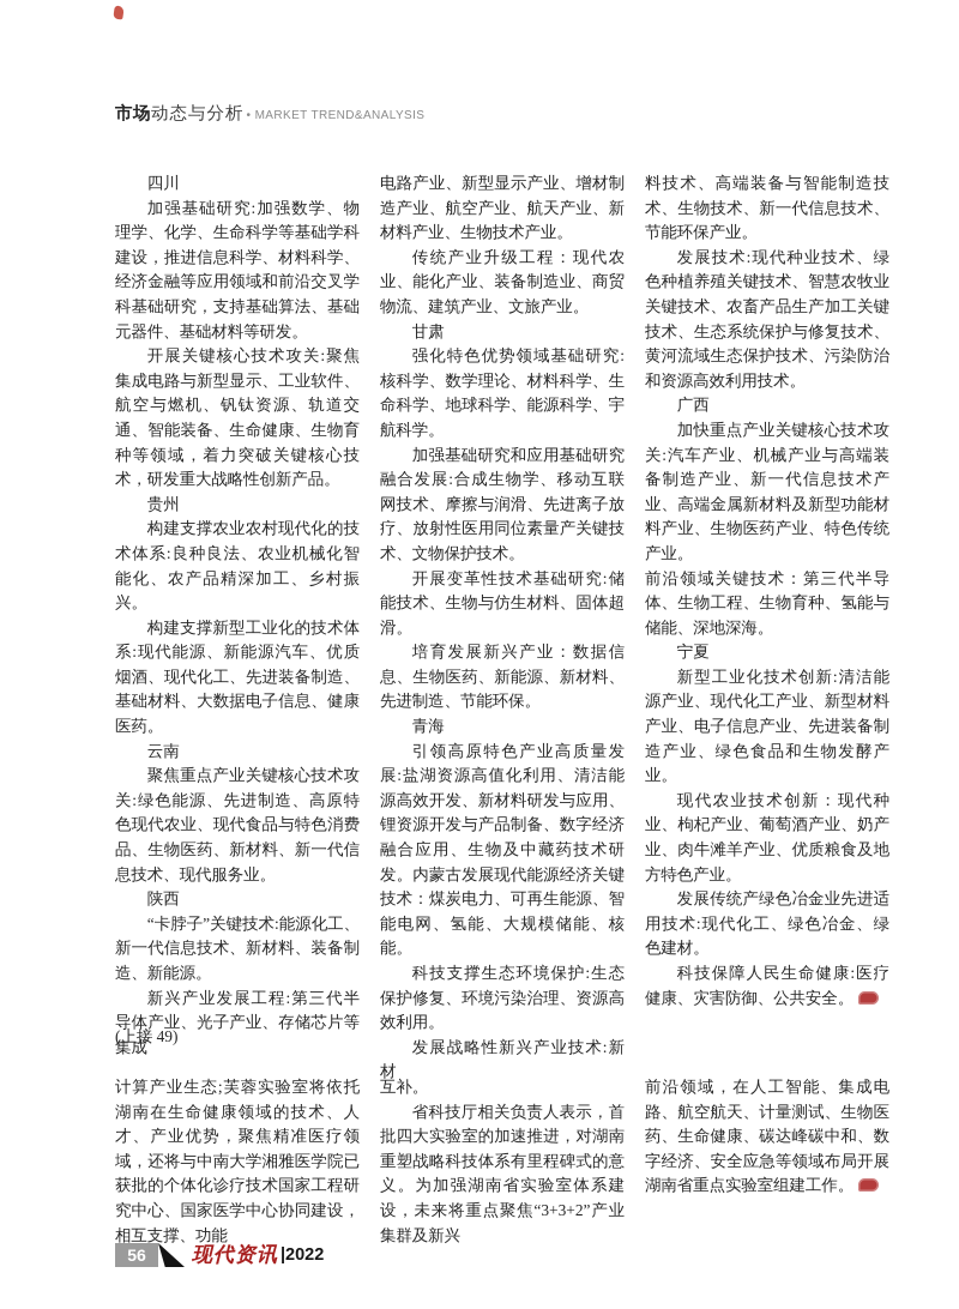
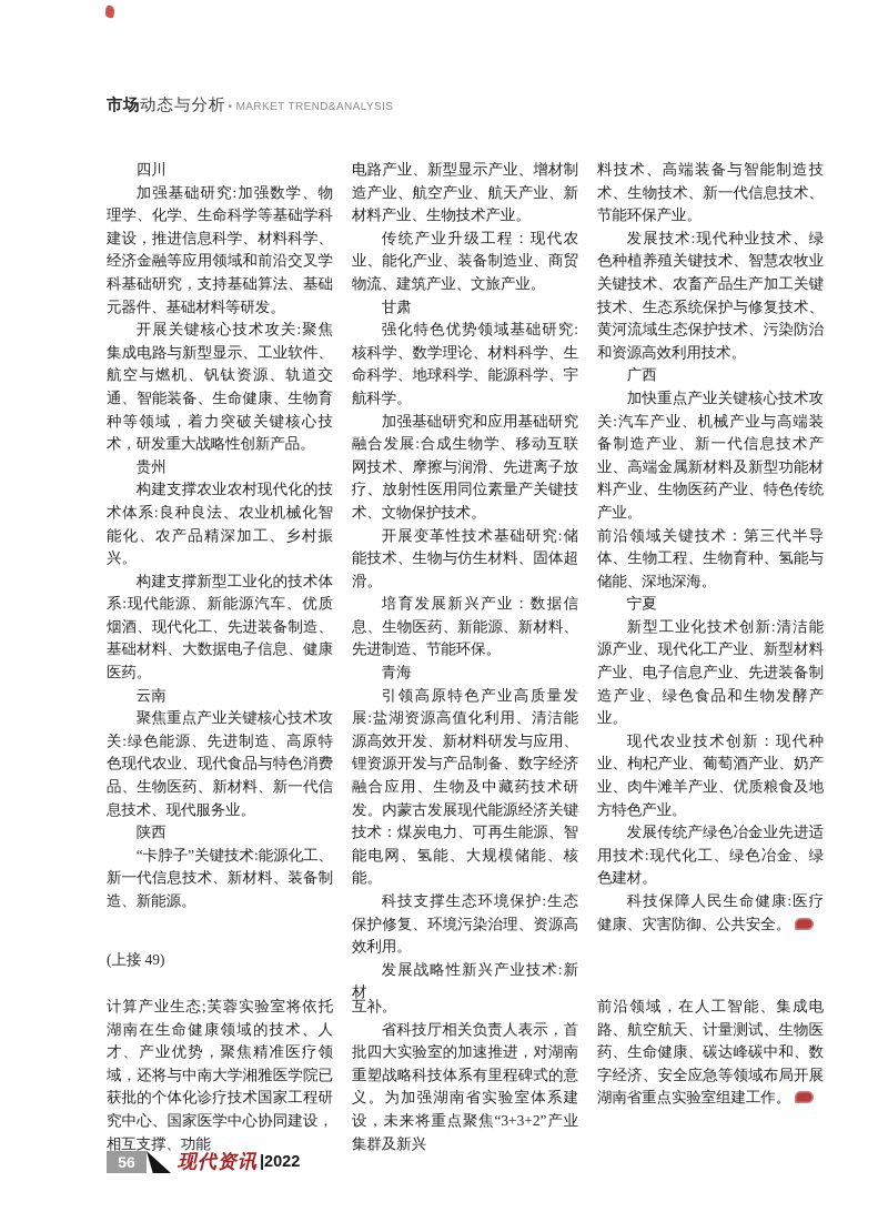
  市场动态与分析 • MARKET TREND&ANALYSIS
  四川
  加强基础研究:加强数学、物理学、化学、生命科学等基础学科建设，推进信息科学、材料科学、经济金融等应用领域和前沿交叉学科基础研究，支持基础算法、基础元器件、基础材料等研发。
  开展关键核心技术攻关:聚焦集成电路与新型显示、工业软件、航空与燃机、钒钛资源、轨道交通、智能装备、生命健康、生物育种等领域，着力突破关键核心技术，研发重大战略性创新产品。
  贵州
  构建支撑农业农村现代化的技术体系:良种良法、农业机械化智能化、农产品精深加工、乡村振兴。
  构建支撑新型工业化的技术体系:现代能源、新能源汽车、优质烟酒、现代化工、先进装备制造、基础材料、大数据电子信息、健康医药。
  云南
  聚焦重点产业关键核心技术攻关:绿色能源、先进制造、高原特色现代农业、现代食品与特色消费品、生物医药、新材料、新一代信息技术、现代服务业。
  陕西
  “卡脖子”关键技术:能源化工、新一代信息技术、新材料、装备制造、新能源。
- 新兴产业发展工程:第三代半导体产业、光子产业、存储芯片等集成
  电路产业、新型显示产业、增材制造产业、航空产业、航天产业、新材料产业、生物技术产业。
  传统产业升级工程：现代农业、能化产业、装备制造业、商贸物流、建筑产业、文旅产业。
  甘肃
  强化特色优势领域基础研究:核科学、数学理论、材料科学、生命科学、地球科学、能源科学、宇航科学。
  加强基础研究和应用基础研究融合发展:合成生物学、移动互联网技术、摩擦与润滑、先进离子放疗、放射性医用同位素量产关键技术、文物保护技术。
  开展变革性技术基础研究:储能技术、生物与仿生材料、固体超滑。
  培育发展新兴产业：数据信息、生物医药、新能源、新材料、先进制造、节能环保。
  青海
  引领高原特色产业高质量发展:盐湖资源高值化利用、清洁能源高效开发、新材料研发与应用、锂资源开发与产品制备、数字经济融合应用、生物及中藏药技术研发。内蒙古发展现代能源经济关键技术：煤炭电力、可再生能源、智能电网、氢能、大规模储能、核能。
  科技支撑生态环境保护:生态保护修复、环境污染治理、资源高效利用。
  发展战略性新兴产业技术:新材
  料技术、高端装备与智能制造技术、生物技术、新一代信息技术、节能环保产业。
  发展技术:现代种业技术、绿色种植养殖关键技术、智慧农牧业关键技术、农畜产品生产加工关键技术、生态系统保护与修复技术、黄河流域生态保护技术、污染防治和资源高效利用技术。
  广西
  加快重点产业关键核心技术攻关:汽车产业、机械产业与高端装备制造产业、新一代信息技术产业、高端金属新材料及新型功能材料产业、生物医药产业、特色传统产业。
  前沿领域关键技术：第三代半导体、生物工程、生物育种、氢能与储能、深地深海。
  宁夏
  新型工业化技术创新:清洁能源产业、现代化工产业、新型材料产业、电子信息产业、先进装备制造产业、绿色食品和生物发酵产业。
  现代农业技术创新：现代种业、枸杞产业、葡萄酒产业、奶产业、肉牛滩羊产业、优质粮食及地方特色产业。
  发展传统产绿色冶金业先进适用技术:现代化工、绿色冶金、绿色建材。
  科技保障人民生命健康:医疗健康、灾害防御、公共安全。
  (上接 49)
  计算产业生态;芙蓉实验室将依托湖南在生命健康领域的技术、人才、产业优势，聚焦精准医疗领域，还将与中南大学湘雅医学院已获批的个体化诊疗技术国家工程研究中心、国家医学中心协同建设，相互支撑、功能
  互补。
  省科技厅相关负责人表示，首批四大实验室的加速推进，对湖南重塑战略科技体系有里程碑式的意义。为加强湖南省实验室体系建设，未来将重点聚焦“3+3+2”产业集群及新兴
  前沿领域，在人工智能、集成电路、航空航天、计量测试、生物医药、生命健康、碳达峰碳中和、数字经济、安全应急等领域布局开展湖南省重点实验室组建工作。
  56
  现代资讯
  |2022
